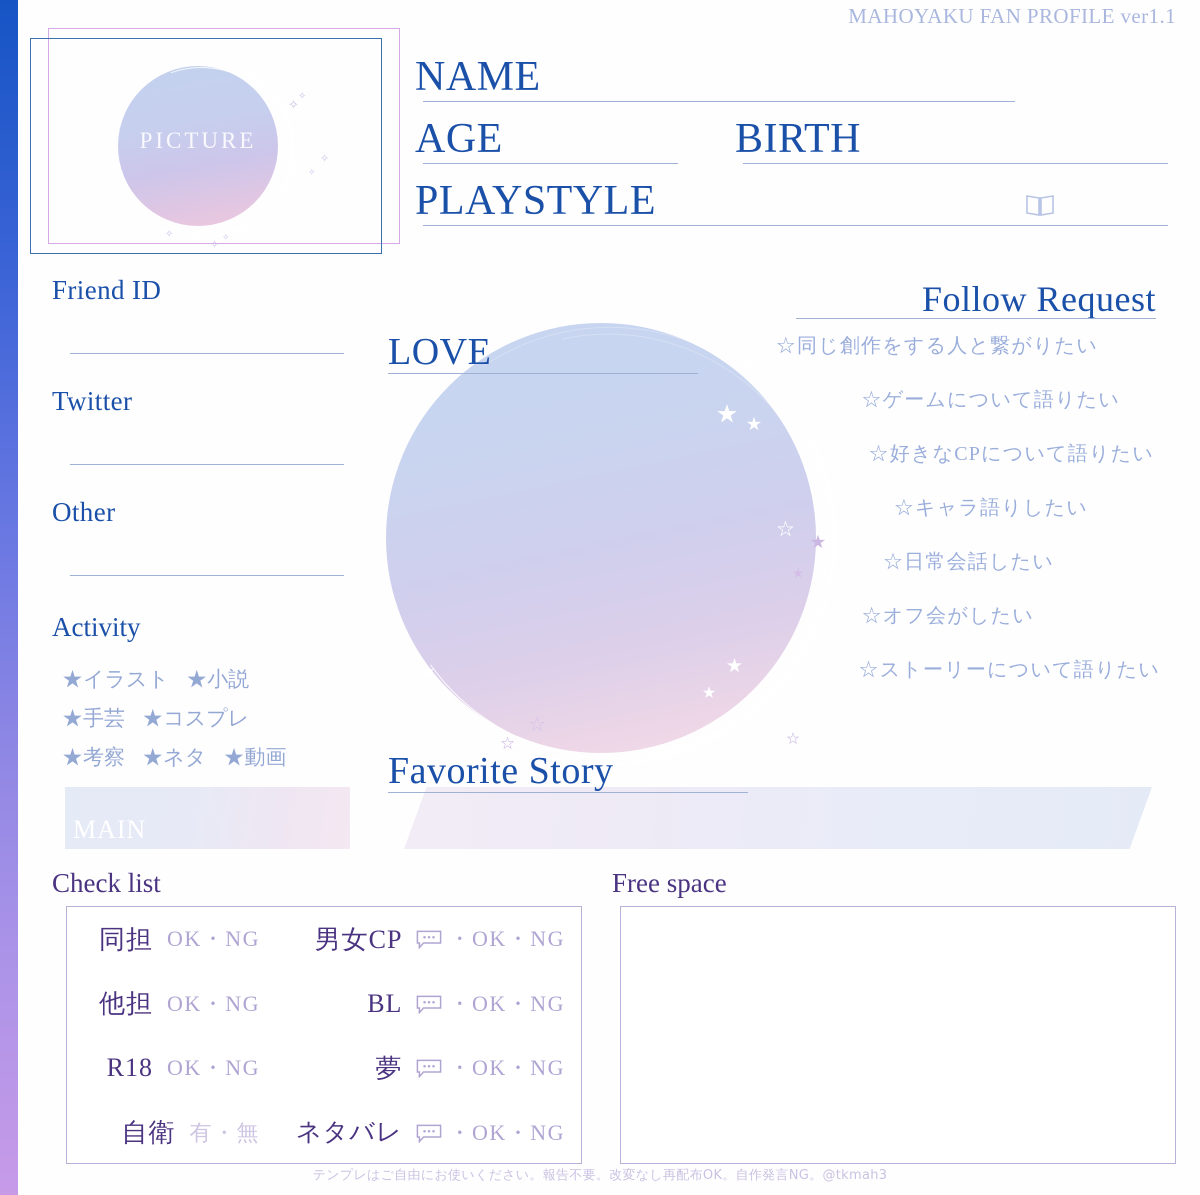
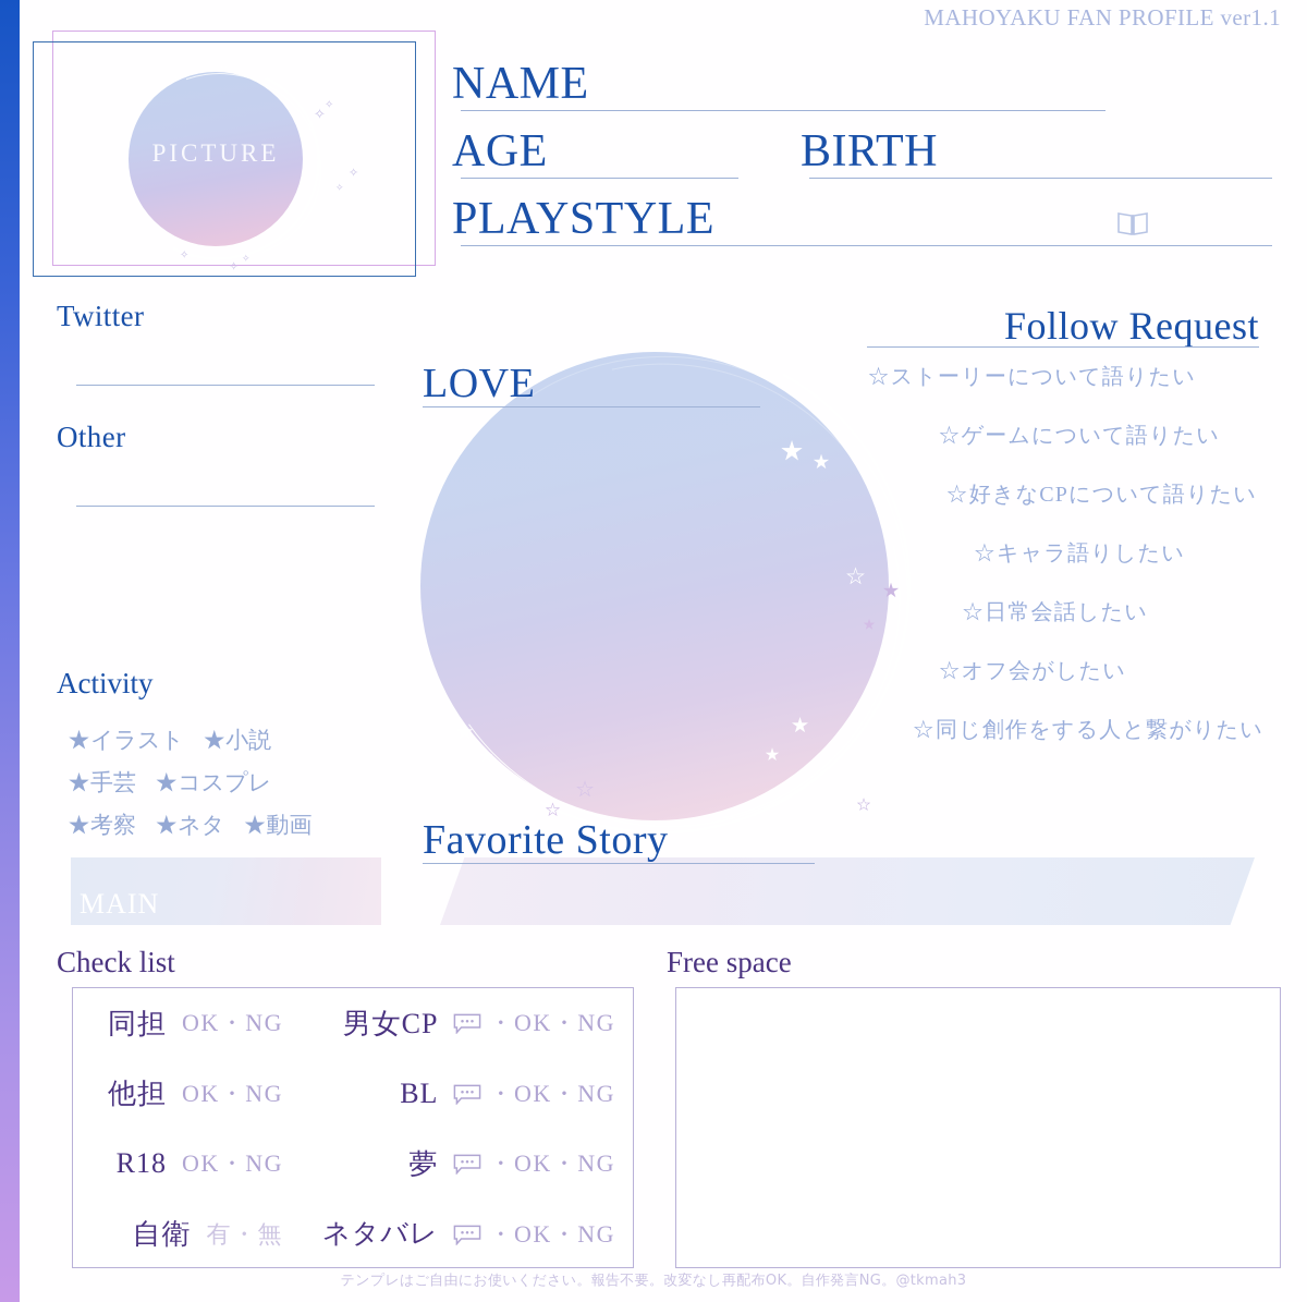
  MAHOYAKU FAN PROFILE ver1.1
  PICTURE
  ✧
  ✧
  ✧
  ✧
  ✧
  ✧
  ✧
  NAME
  AGE
  BIRTH
  PLAYSTYLE
- Friend ID
  Twitter
  Other
  Activity
  ★イラスト ★小説
  ★手芸 ★コスプレ
  ★考察 ★ネタ ★動画
  MAIN
  ★
  ★
  ☆
  ★
  ★
  ★
  ☆
  ★
  ★
  ☆
  LOVE
  Favorite Story
  Follow Request
- ☆同じ創作をする人と繋がりたい
+ ☆ストーリーについて語りたい
  ☆ゲームについて語りたい
  ☆好きなCPについて語りたい
  ☆キャラ語りしたい
  ☆日常会話したい
  ☆オフ会がしたい
- ☆ストーリーについて語りたい
+ ☆同じ創作をする人と繋がりたい
  Check list
  同担
  OK・NG
  男女CP
  ・OK・NG
  他担
  OK・NG
  BL
  ・OK・NG
  R18
  OK・NG
  夢
  ・OK・NG
  自衛
  有・無
  ネタバレ
  ・OK・NG
  Free space
  テンプレはご自由にお使いください。報告不要。改変なし再配布OK。自作発言NG。@tkmah3
